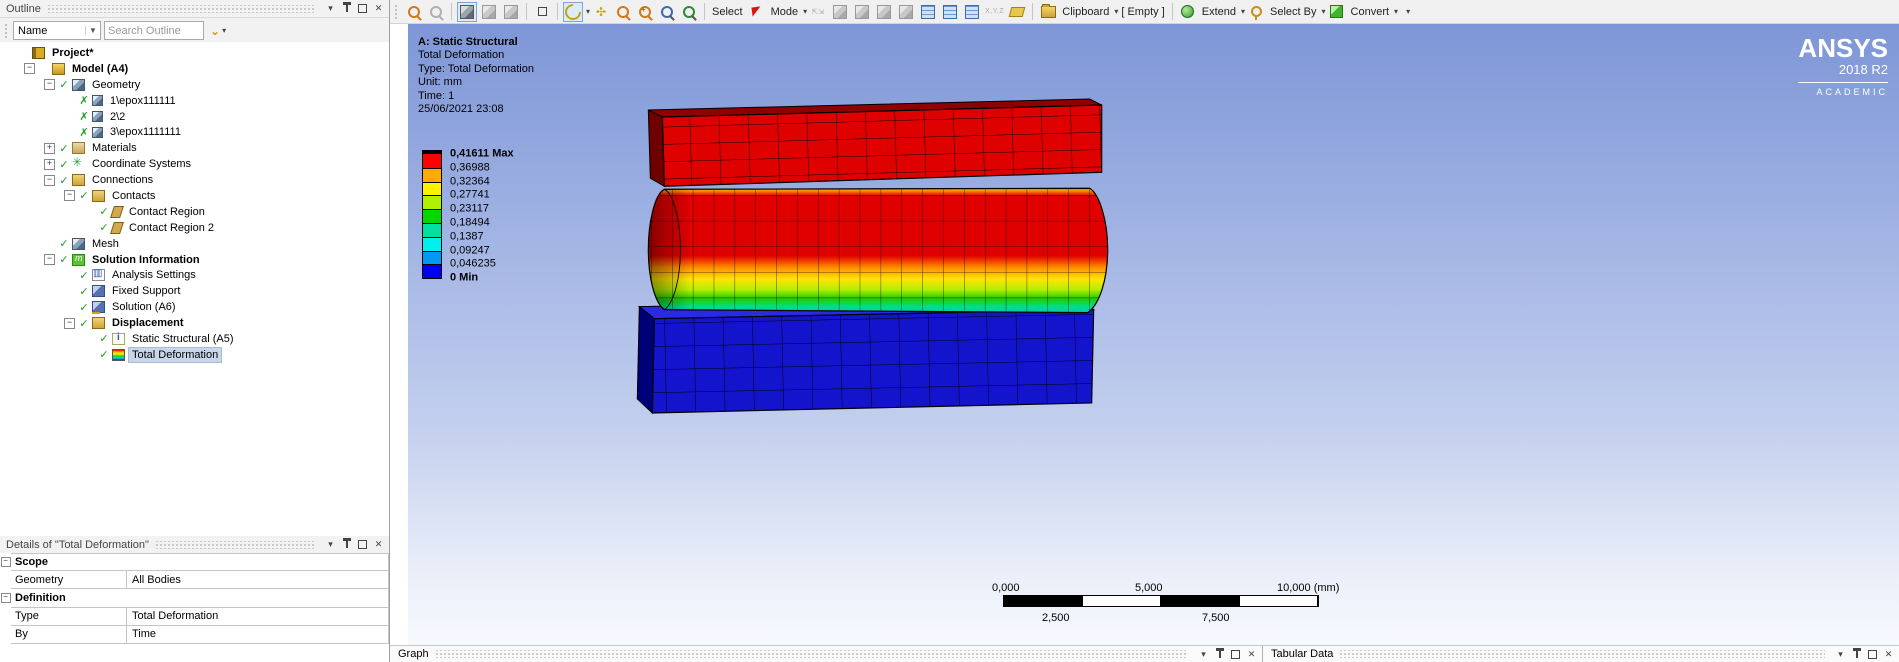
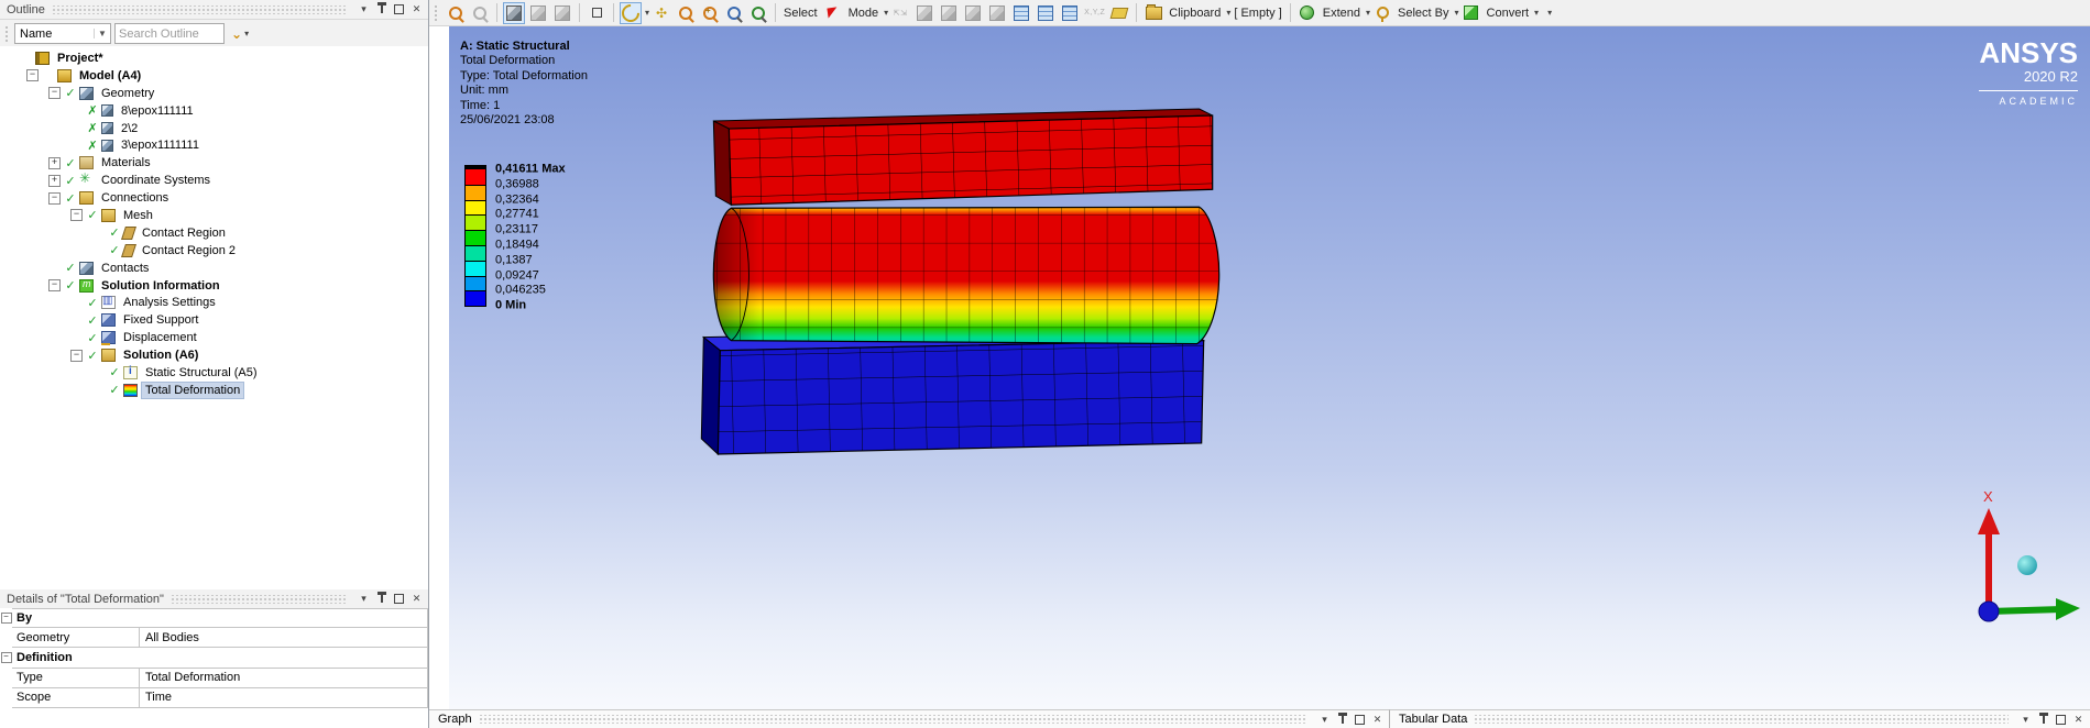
  Outline
  ▾
  ✕
  Name
  ▼
  Search Outline
  ⌄
  ▾
  Project*
  −
  Model (A4)
  −
  ✓
  Geometry
  ✗
- 1\epox111111
+ 8\epox111111
  ✗
  2\2
  ✗
  3\epox1111111
  +
  ✓
  Materials
  +
  ✓
  Coordinate Systems
  −
  ✓
  Connections
  −
  ✓
- Contacts
+ Mesh
  ✓
  Contact Region
  ✓
  Contact Region 2
  ✓
- Mesh
+ Contacts
  −
  ✓
  Solution Information
  ✓
  Analysis Settings
  ✓
  Fixed Support
  ✓
- Solution (A6)
+ Displacement
  −
  ✓
- Displacement
+ Solution (A6)
  ✓
  Static Structural (A5)
  ✓
  Total Deformation
  Details of "Total Deformation"
  ▾
  ✕
  −
- Scope
+ By
  Geometry
  All Bodies
  −
  Definition
  Type
  Total Deformation
- By
+ Scope
  Time
  ▾
  ✣
  +
  Select
  Mode
  ▾
  Clipboard
  ▾
  [ Empty ]
  Extend
  ▾
  Select By
  ▾
  Convert
  ▾
  ▾
  A: Static Structural
  Total Deformation
  Type: Total Deformation
  Unit: mm
  Time: 1
  25/06/2021 23:08
  0,41611 Max
  0,36988
  0,32364
  0,27741
  0,23117
  0,18494
  0,1387
  0,09247
  0,046235
  0 Min
- 0,000
- 5,000
- 10,000 (mm)
- 2,500
- 7,500
  ANSYS
- 2018 R2
+ 2020 R2
  ACADEMIC
+ X
  Graph
  ▾
  ✕
  Tabular Data
  ▾
  ✕
